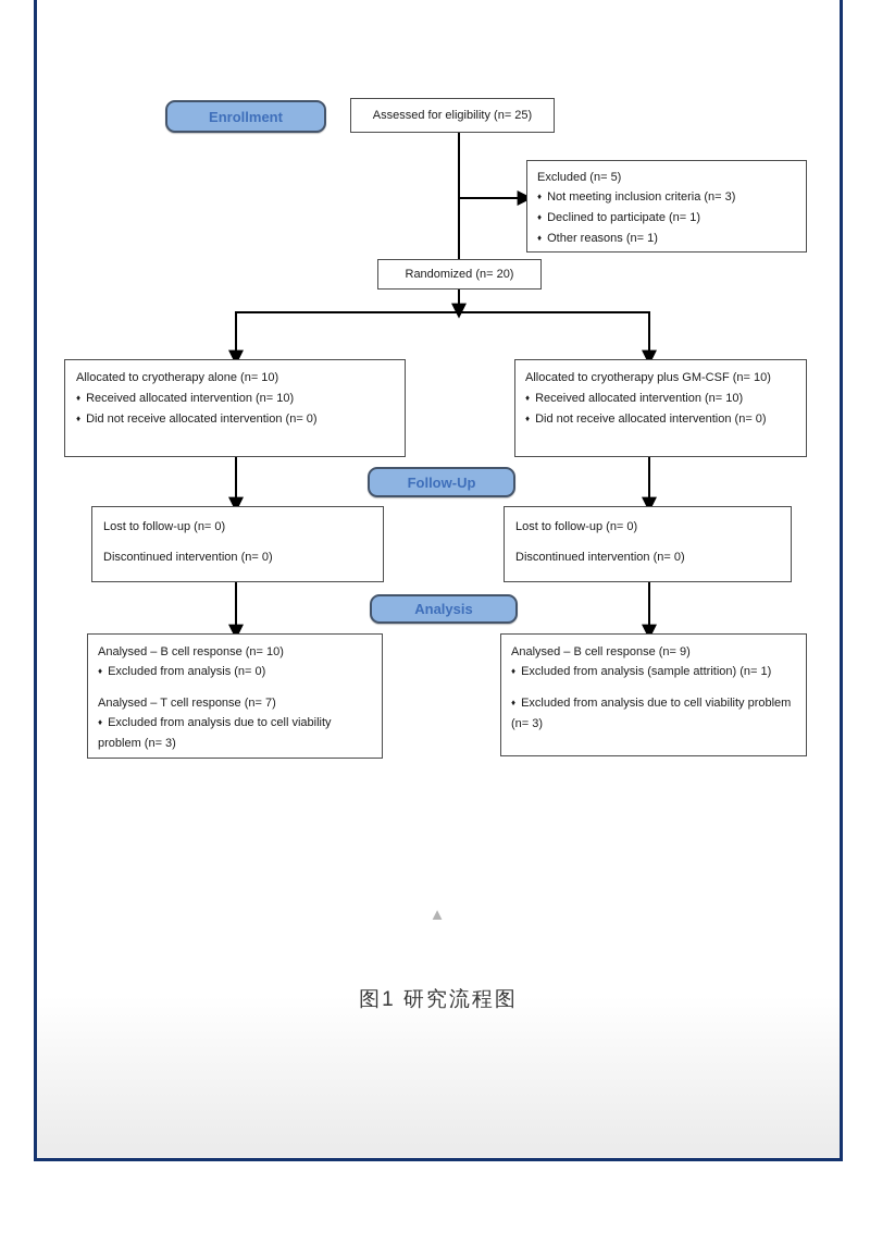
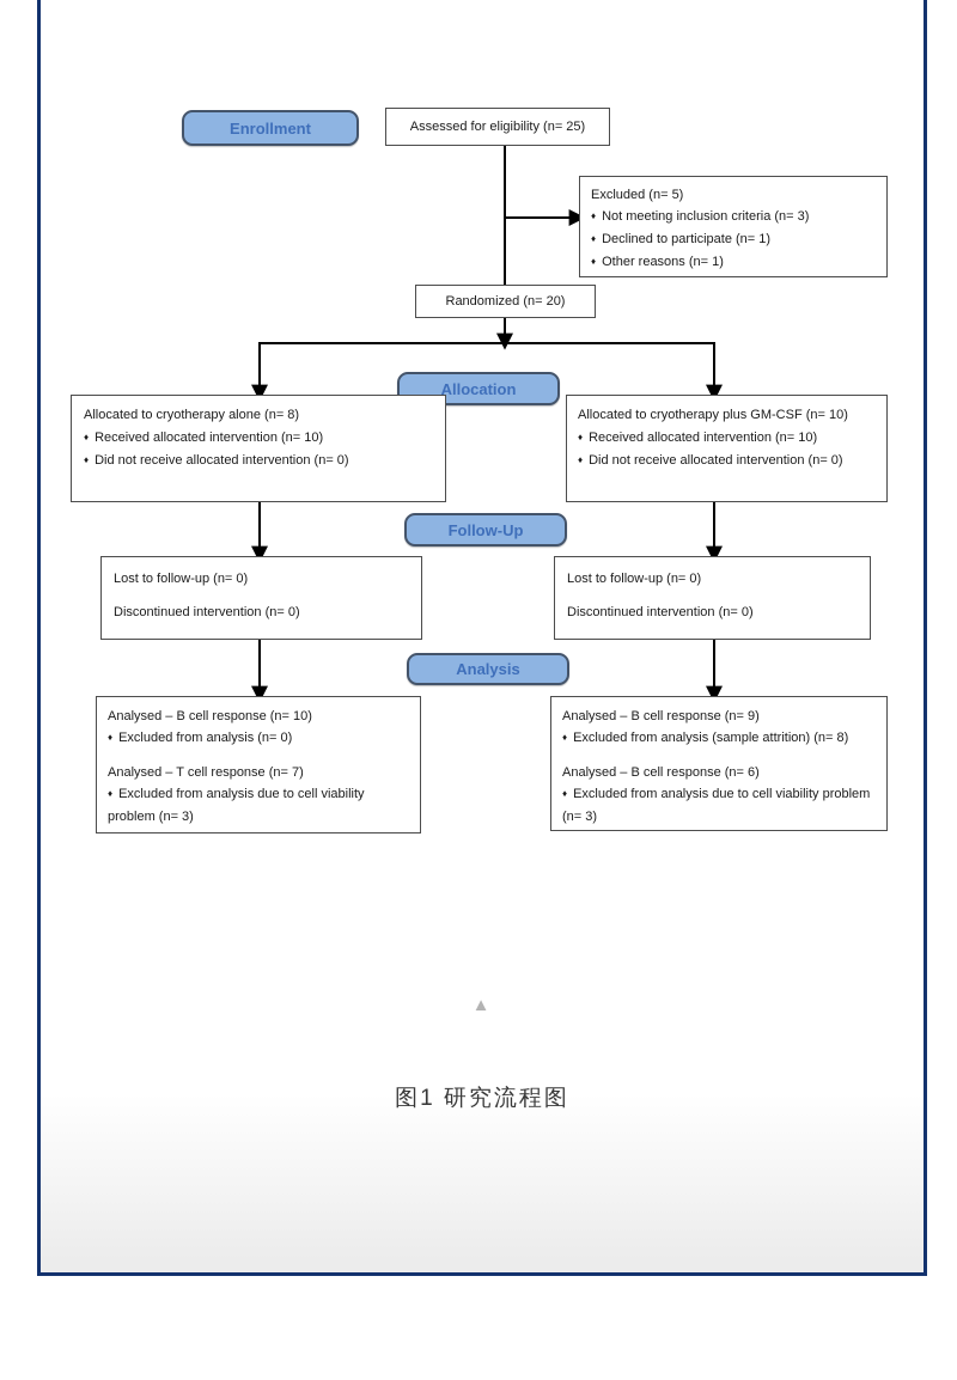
  Enrollment
+ Allocation
  Follow-Up
  Analysis
  Assessed for eligibility (n= 25)
  Excluded (n= 5)
  ♦ Not meeting inclusion criteria (n= 3)
  ♦ Declined to participate (n= 1)
  ♦ Other reasons (n= 1)
  Randomized (n= 20)
- Allocated to cryotherapy alone (n= 10)
+ Allocated to cryotherapy alone (n= 8)
  ♦ Received allocated intervention (n= 10)
  ♦ Did not receive allocated intervention (n= 0)
  Allocated to cryotherapy plus GM-CSF (n= 10)
  ♦ Received allocated intervention (n= 10)
  ♦ Did not receive allocated intervention (n= 0)
  Lost to follow-up (n= 0)
  Discontinued intervention (n= 0)
  Lost to follow-up (n= 0)
  Discontinued intervention (n= 0)
  Analysed – B cell response (n= 10)
  ♦ Excluded from analysis (n= 0)
  Analysed – T cell response (n= 7)
  ♦ Excluded from analysis due to cell viability problem (n= 3)
  Analysed – B cell response (n= 9)
- ♦ Excluded from analysis (sample attrition) (n= 1)
+ ♦ Excluded from analysis (sample attrition) (n= 8)
+ Analysed – B cell response (n= 6)
  ♦ Excluded from analysis due to cell viability problem (n= 3)
  ▲
  图1 研究流程图
